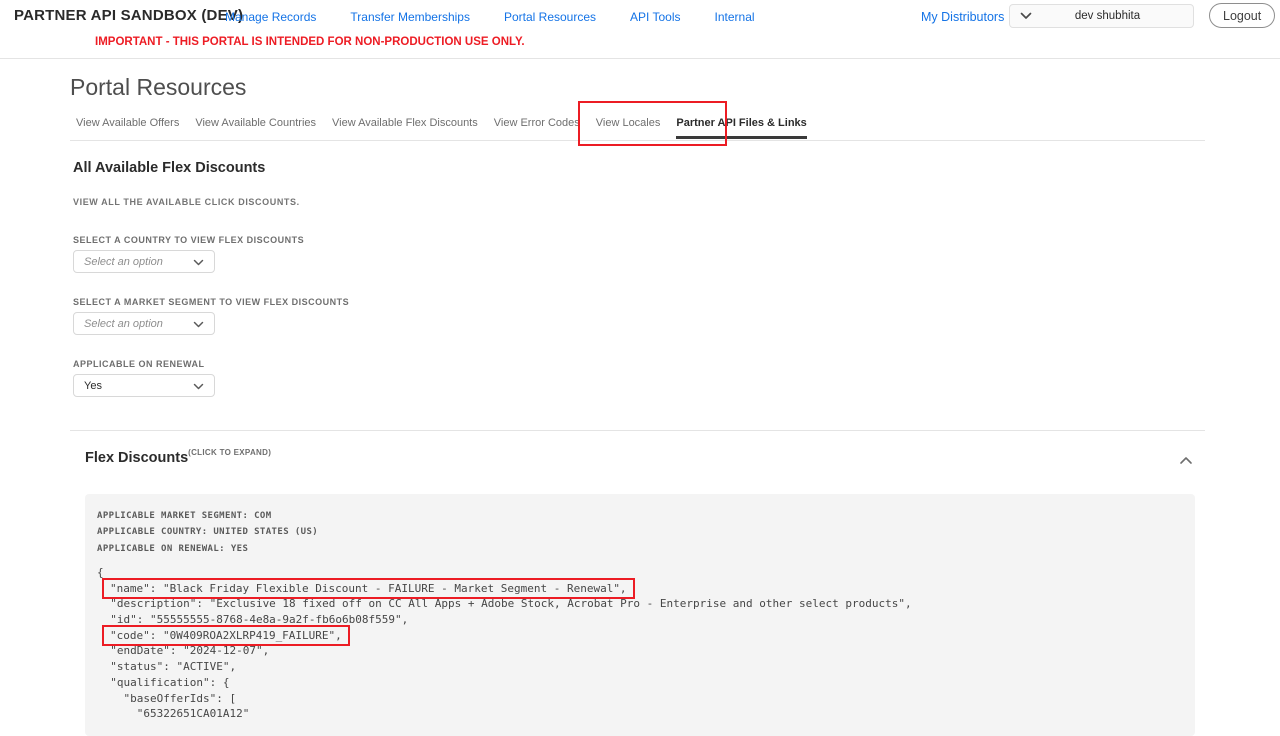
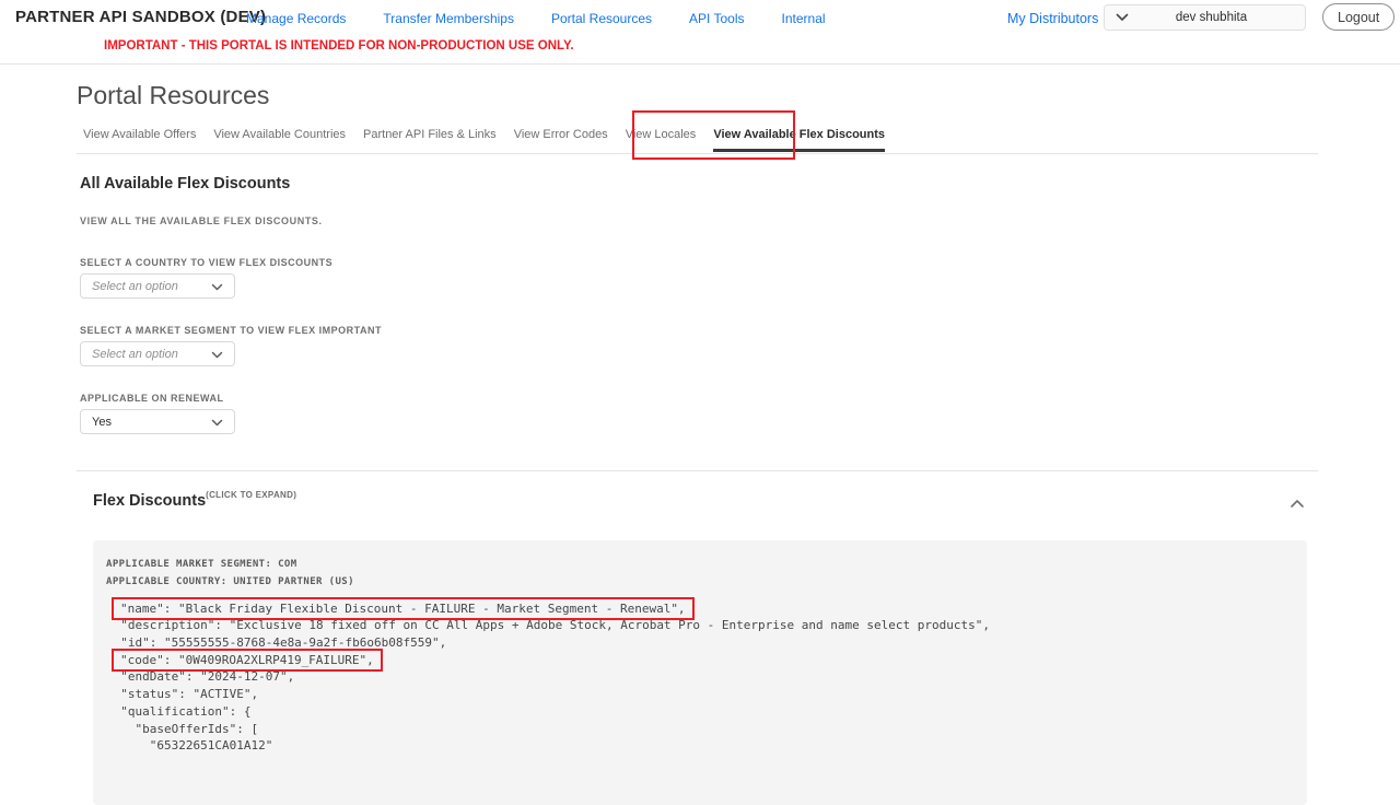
  PARTNER API SANDBOX (DEV)
  Manage Records
  Transfer Memberships
  Portal Resources
  API Tools
  Internal
  My Distributors
  dev shubhita
  Logout
  IMPORTANT - THIS PORTAL IS INTENDED FOR NON-PRODUCTION USE ONLY.
  Portal Resources
  View Available Offers
  View Available Countries
- View Available Flex Discounts
+ Partner API Files & Links
  View Error Codes
  View Locales
- Partner API Files & Links
+ View Available Flex Discounts
  All Available Flex Discounts
- VIEW ALL THE AVAILABLE CLICK DISCOUNTS.
+ VIEW ALL THE AVAILABLE FLEX DISCOUNTS.
  SELECT A COUNTRY TO VIEW FLEX DISCOUNTS
  Select an option
- SELECT A MARKET SEGMENT TO VIEW FLEX DISCOUNTS
+ SELECT A MARKET SEGMENT TO VIEW FLEX IMPORTANT
  Select an option
  APPLICABLE ON RENEWAL
  Yes
  Flex Discounts(CLICK TO EXPAND)
  APPLICABLE MARKET SEGMENT: COM
- APPLICABLE COUNTRY: UNITED STATES (US)
+ APPLICABLE COUNTRY: UNITED PARTNER (US)
- APPLICABLE ON RENEWAL: YES
- {
  "name": "Black Friday Flexible Discount - FAILURE - Market Segment - Renewal",
- "description": "Exclusive 18 fixed off on CC All Apps + Adobe Stock, Acrobat Pro - Enterprise and other select products",
+ "description": "Exclusive 18 fixed off on CC All Apps + Adobe Stock, Acrobat Pro - Enterprise and name select products",
  "id": "55555555-8768-4e8a-9a2f-fb6o6b08f559",
  "code": "0W409ROA2XLRP419_FAILURE",
  "endDate": "2024-12-07",
  "status": "ACTIVE",
  "qualification": {
  "baseOfferIds": [
  "65322651CA01A12"
